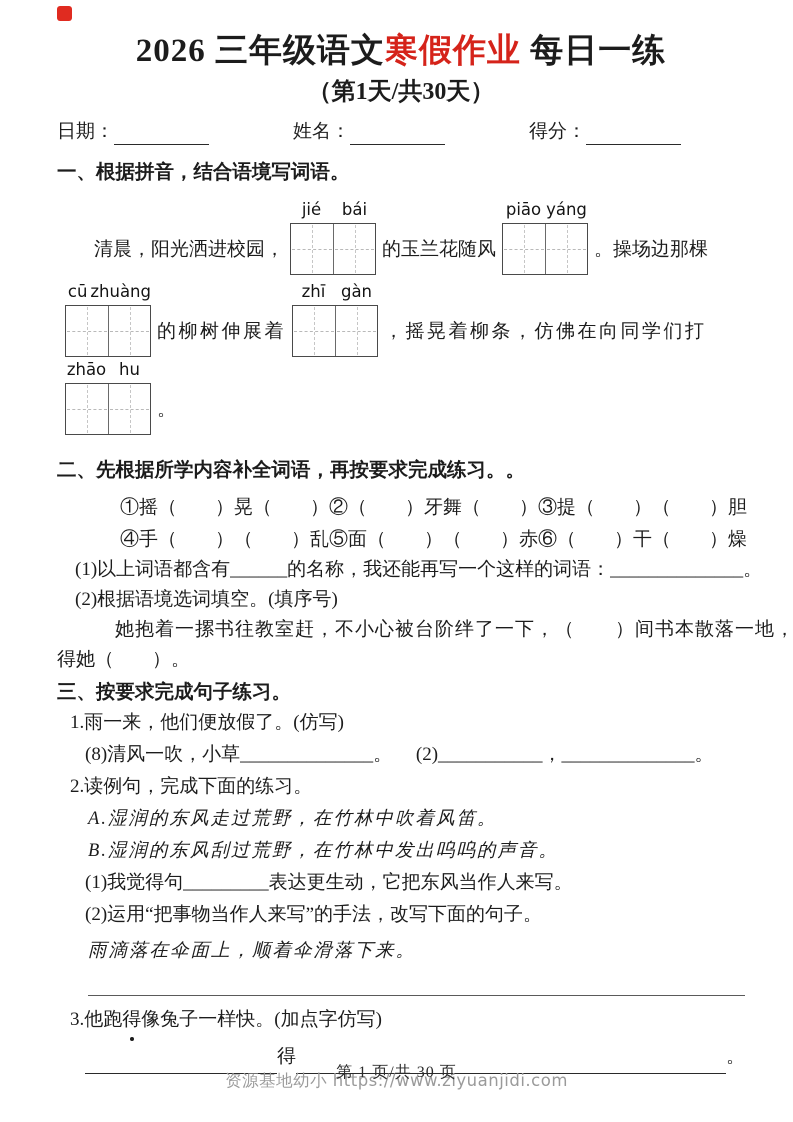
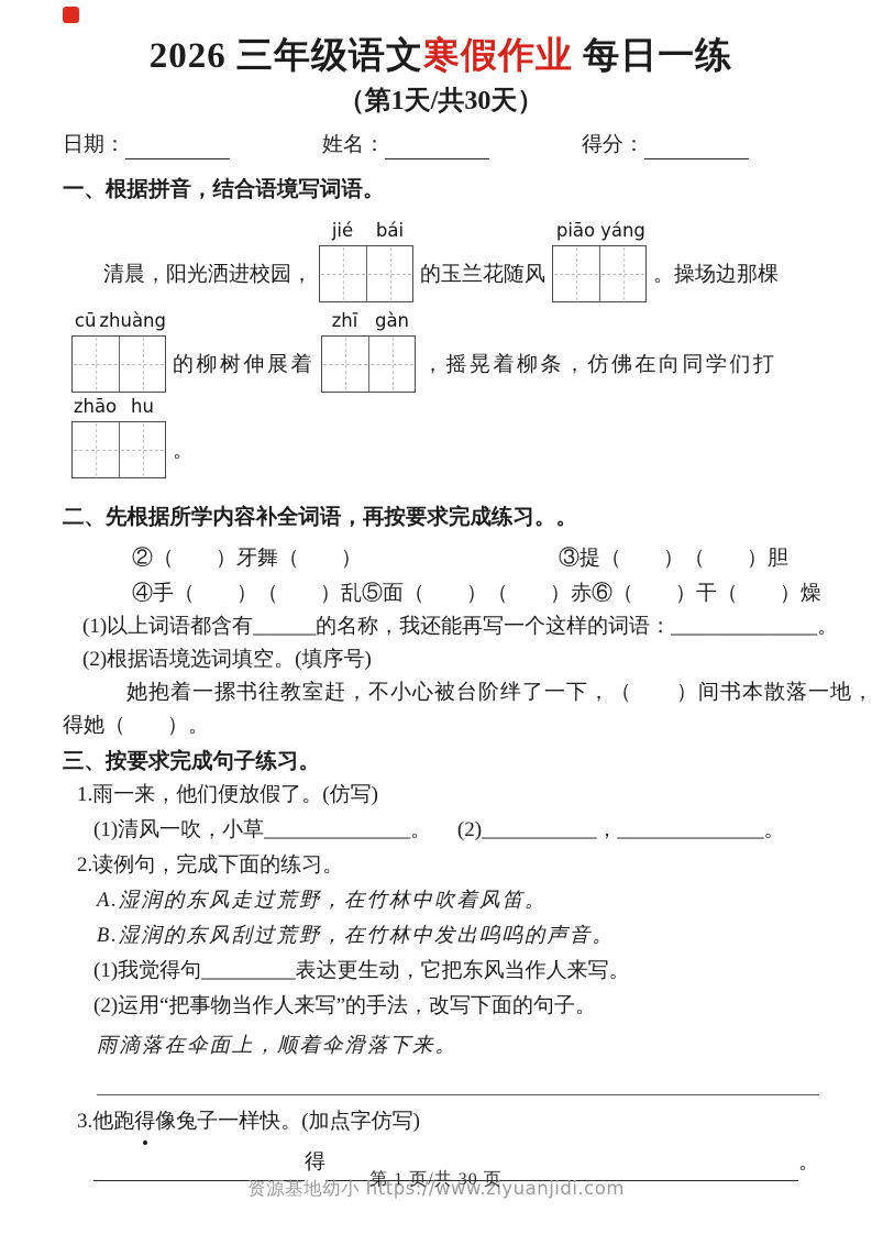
  2026 三年级语文寒假作业 每日一练
  （第1天/共30天）
  日期：
  姓名：
  得分：
  一、根据拼音，结合语境写词语。
  清晨，阳光洒进校园，
  jié
  bái
  的玉兰花随风
  piāo
  yáng
  。操场边那棵
  cū
  zhuàng
  的柳树伸展着
  zhī
  gàn
  ，摇晃着柳条，仿佛在向同学们打
  zhāo
  hu
  。
  二、先根据所学内容补全词语，再按要求完成练习。。
- ①摇（ ）晃（ ）
  ②（ ）牙舞（ ）
  ③提（ ）（ ）胆
  ④手（ ）（ ）乱
  ⑤面（ ）（ ）赤
  ⑥（ ）干（ ）燥
  (1)以上词语都含有______的名称，我还能再写一个这样的词语：______________。
  (2)根据语境选词填空。(填序号)
  她抱着一摞书往教室赶，不小心被台阶绊了一下，（ ）间书本散落一地，
  得她（ ）。
  三、按要求完成句子练习。
  1.雨一来，他们便放假了。(仿写)
- (8)清风一吹，小草______________。 (2)___________，______________。
+ (1)清风一吹，小草______________。 (2)___________，______________。
  2.读例句，完成下面的练习。
  A.湿润的东风走过荒野，在竹林中吹着风笛。
  B.湿润的东风刮过荒野，在竹林中发出呜呜的声音。
  (1)我觉得句_________表达更生动，它把东风当作人来写。
  (2)运用“把事物当作人来写”的手法，改写下面的句子。
  雨滴落在伞面上，顺着伞滑落下来。
  3.他跑得像兔子一样快。(加点字仿写)
  得
  。
  资源基地幼小 https://www.ziyuanjidi.com
  第 1 页/共 30 页
